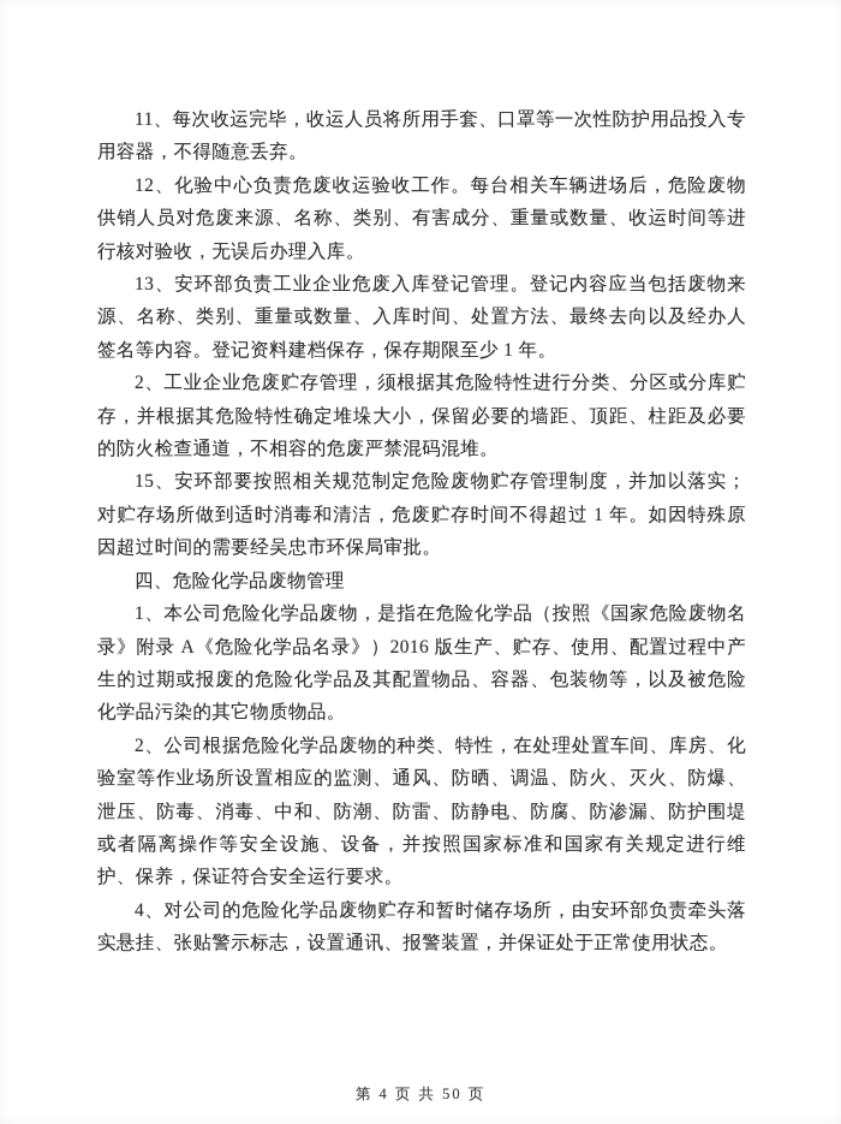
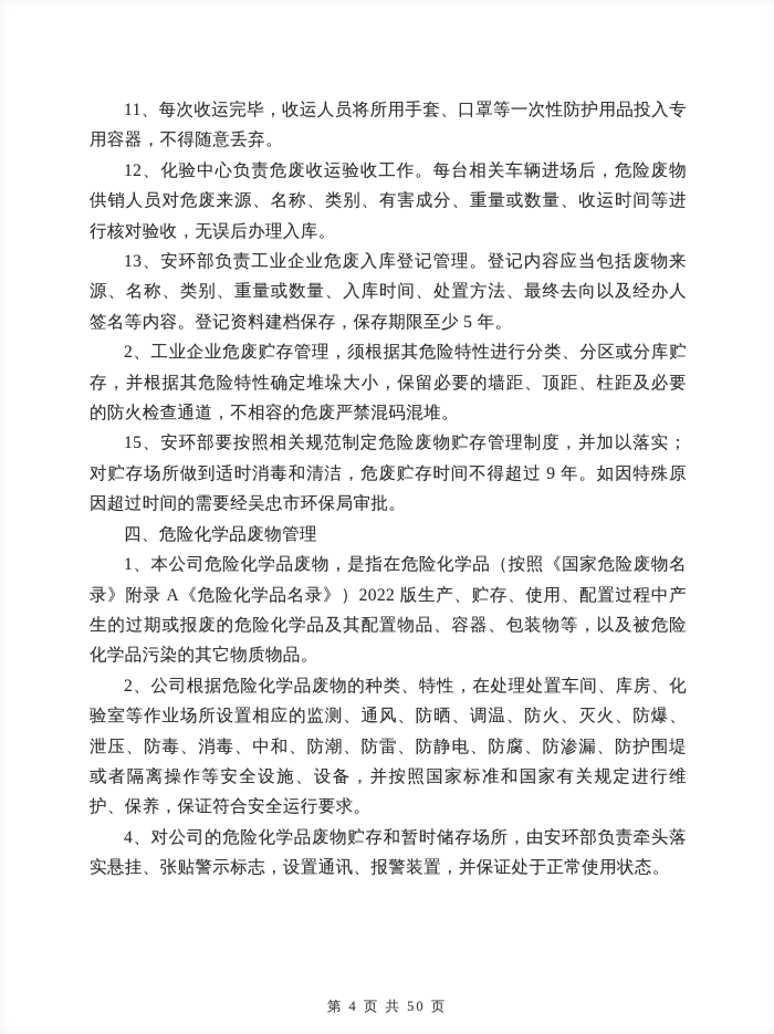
  11、每次收运完毕，收运人员将所用手套、口罩等一次性防护用品投入专用容器，不得随意丢弃。
  12、化验中心负责危废收运验收工作。每台相关车辆进场后，危险废物供销人员对危废来源、名称、类别、有害成分、重量或数量、收运时间等进行核对验收，无误后办理入库。
- 13、安环部负责工业企业危废入库登记管理。登记内容应当包括废物来源、名称、类别、重量或数量、入库时间、处置方法、最终去向以及经办人签名等内容。登记资料建档保存，保存期限至少 1 年。
+ 13、安环部负责工业企业危废入库登记管理。登记内容应当包括废物来源、名称、类别、重量或数量、入库时间、处置方法、最终去向以及经办人签名等内容。登记资料建档保存，保存期限至少 5 年。
  2、工业企业危废贮存管理，须根据其危险特性进行分类、分区或分库贮存，并根据其危险特性确定堆垛大小，保留必要的墙距、顶距、柱距及必要的防火检查通道，不相容的危废严禁混码混堆。
- 15、安环部要按照相关规范制定危险废物贮存管理制度，并加以落实；对贮存场所做到适时消毒和清洁，危废贮存时间不得超过 1 年。如因特殊原因超过时间的需要经吴忠市环保局审批。
+ 15、安环部要按照相关规范制定危险废物贮存管理制度，并加以落实；对贮存场所做到适时消毒和清洁，危废贮存时间不得超过 9 年。如因特殊原因超过时间的需要经吴忠市环保局审批。
  四、危险化学品废物管理
- 1、本公司危险化学品废物，是指在危险化学品（按照《国家危险废物名录》附录 A《危险化学品名录》）2016 版生产、贮存、使用、配置过程中产生的过期或报废的危险化学品及其配置物品、容器、包装物等，以及被危险化学品污染的其它物质物品。
+ 1、本公司危险化学品废物，是指在危险化学品（按照《国家危险废物名录》附录 A《危险化学品名录》）2022 版生产、贮存、使用、配置过程中产生的过期或报废的危险化学品及其配置物品、容器、包装物等，以及被危险化学品污染的其它物质物品。
  2、公司根据危险化学品废物的种类、特性，在处理处置车间、库房、化验室等作业场所设置相应的监测、通风、防晒、调温、防火、灭火、防爆、泄压、防毒、消毒、中和、防潮、防雷、防静电、防腐、防渗漏、防护围堤或者隔离操作等安全设施、设备，并按照国家标准和国家有关规定进行维护、保养，保证符合安全运行要求。
  4、对公司的危险化学品废物贮存和暂时储存场所，由安环部负责牵头落实悬挂、张贴警示标志，设置通讯、报警装置，并保证处于正常使用状态。
  第 4 页 共 50 页
